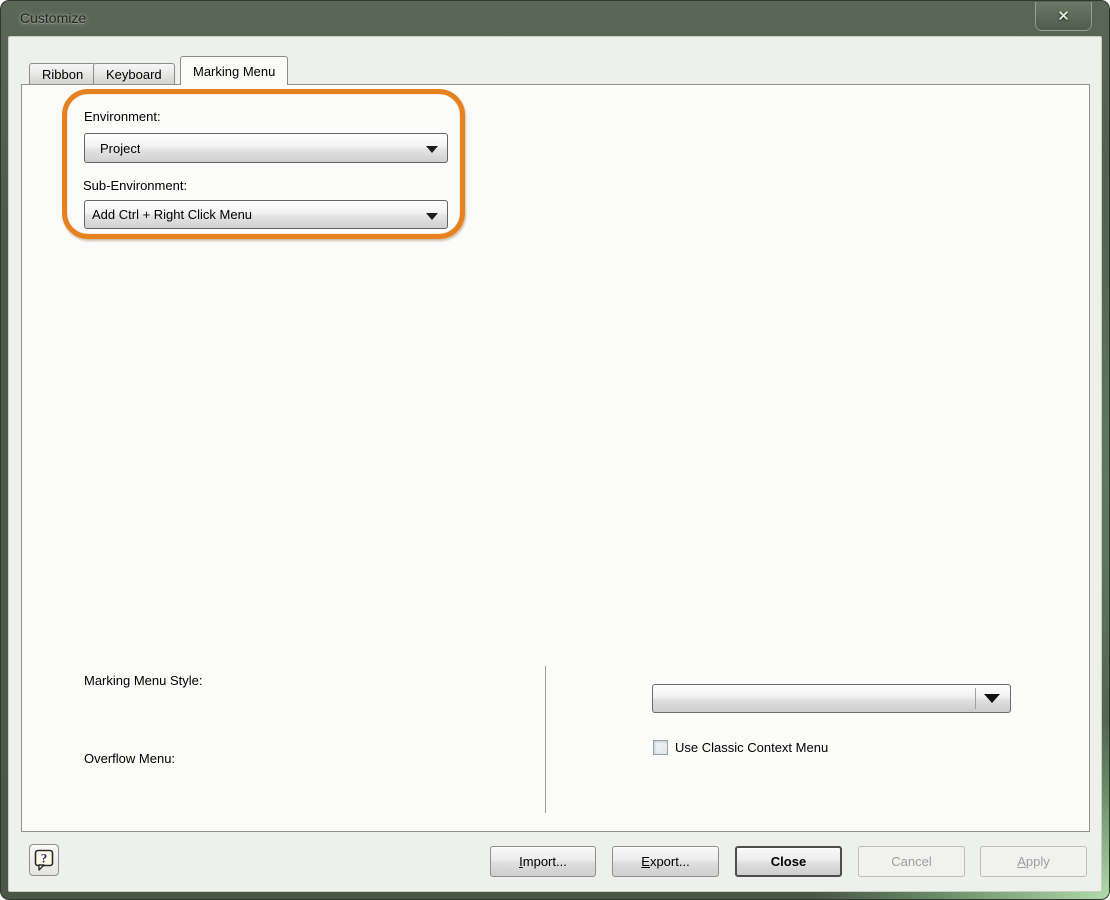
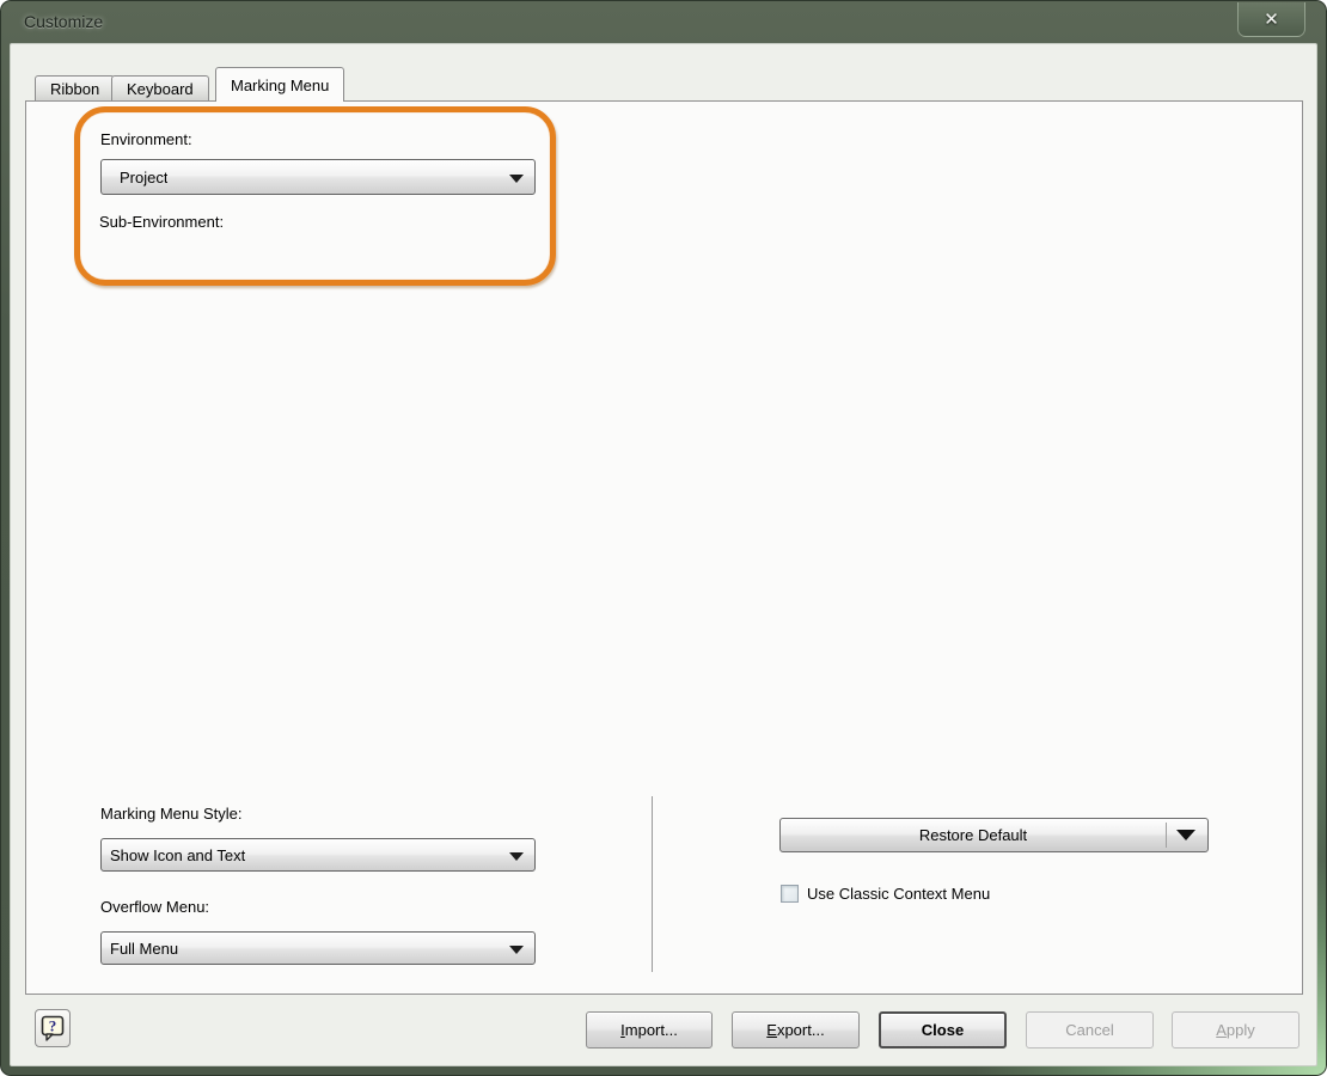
  Customize
  ✕
  Ribbon
  Keyboard
  Marking Menu
  Environment:
  Project
  Sub-Environment:
- Add Ctrl + Right Click Menu
  Marking Menu Style:
+ Show Icon and Text
  Overflow Menu:
+ Full Menu
+ Restore Default
  Use Classic Context Menu
  ?
  I
  mport...
  E
  xport...
  Close
  Cancel
  A
  pply
